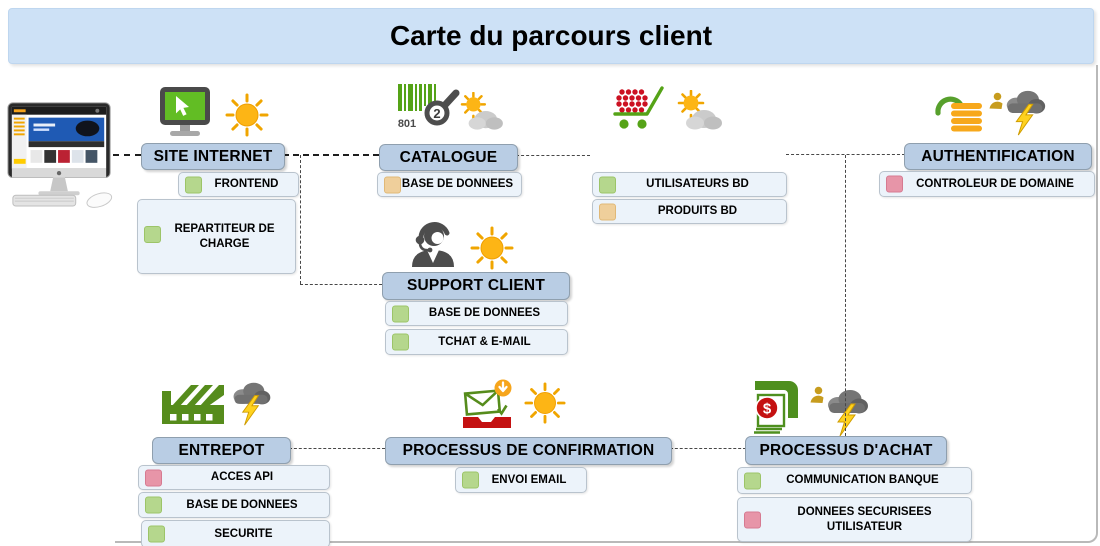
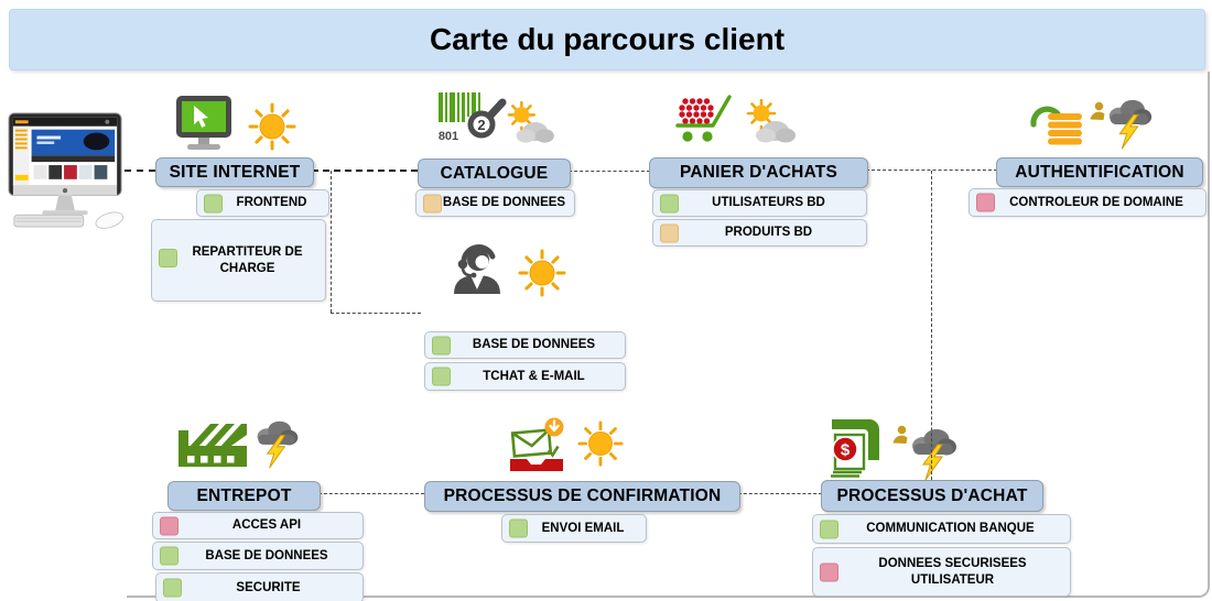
  Carte du parcours client
  801
  2
  $
  SITE INTERNET
  CATALOGUE
+ PANIER D'ACHATS
  AUTHENTIFICATION
- SUPPORT CLIENT
  ENTREPOT
  PROCESSUS DE CONFIRMATION
  PROCESSUS D'ACHAT
  FRONTEND
  REPARTITEUR DE CHARGE
  BASE DE DONNEES
  UTILISATEURS BD
  PRODUITS BD
  CONTROLEUR DE DOMAINE
  BASE DE DONNEES
  TCHAT & E-MAIL
  ACCES API
  BASE DE DONNEES
  SECURITE
  ENVOI EMAIL
  COMMUNICATION BANQUE
  DONNEES SECURISEES UTILISATEUR
